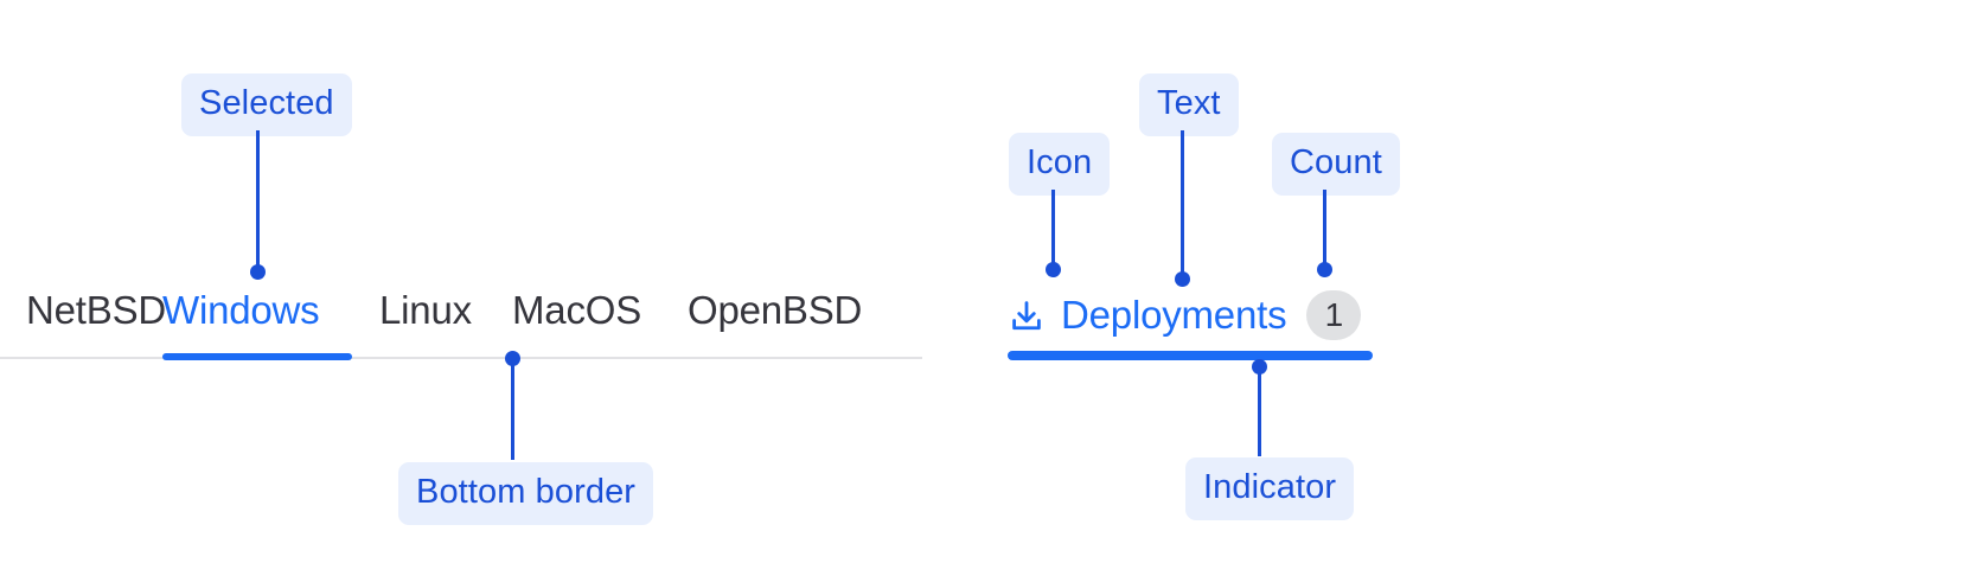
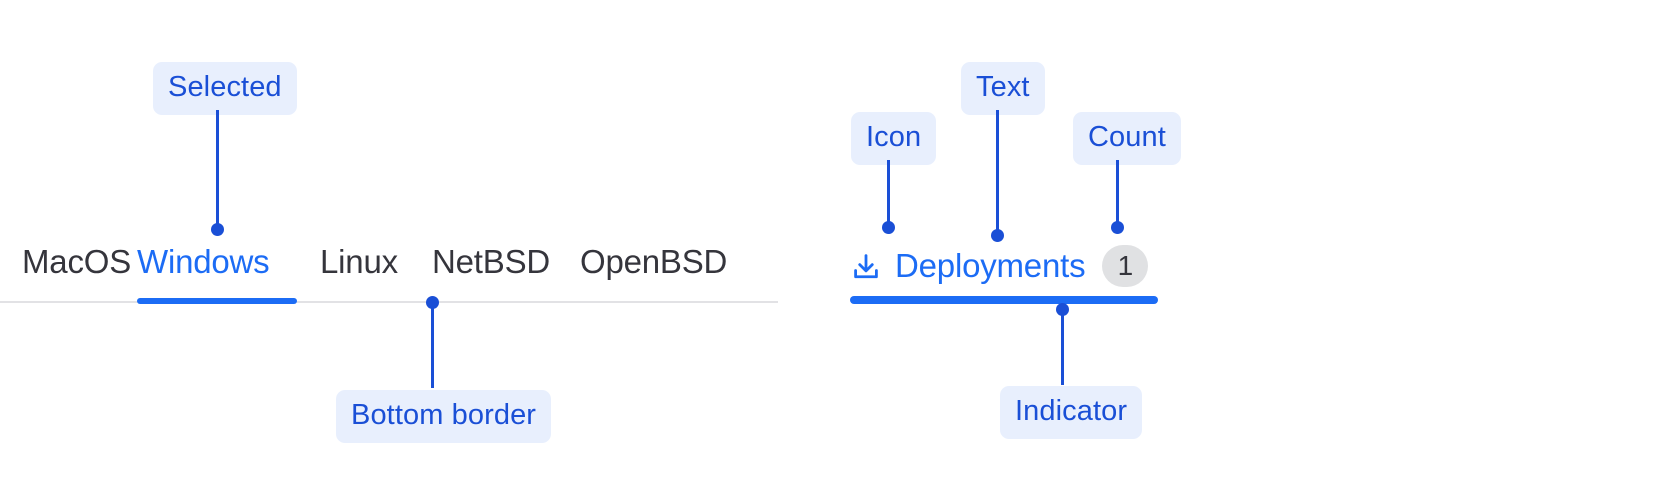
  Selected
- NetBSD
+ MacOS
  Windows
  Linux
- MacOS
+ NetBSD
  OpenBSD
  Bottom border
  Icon
  Text
  Count
  Deployments
  1
  Indicator
